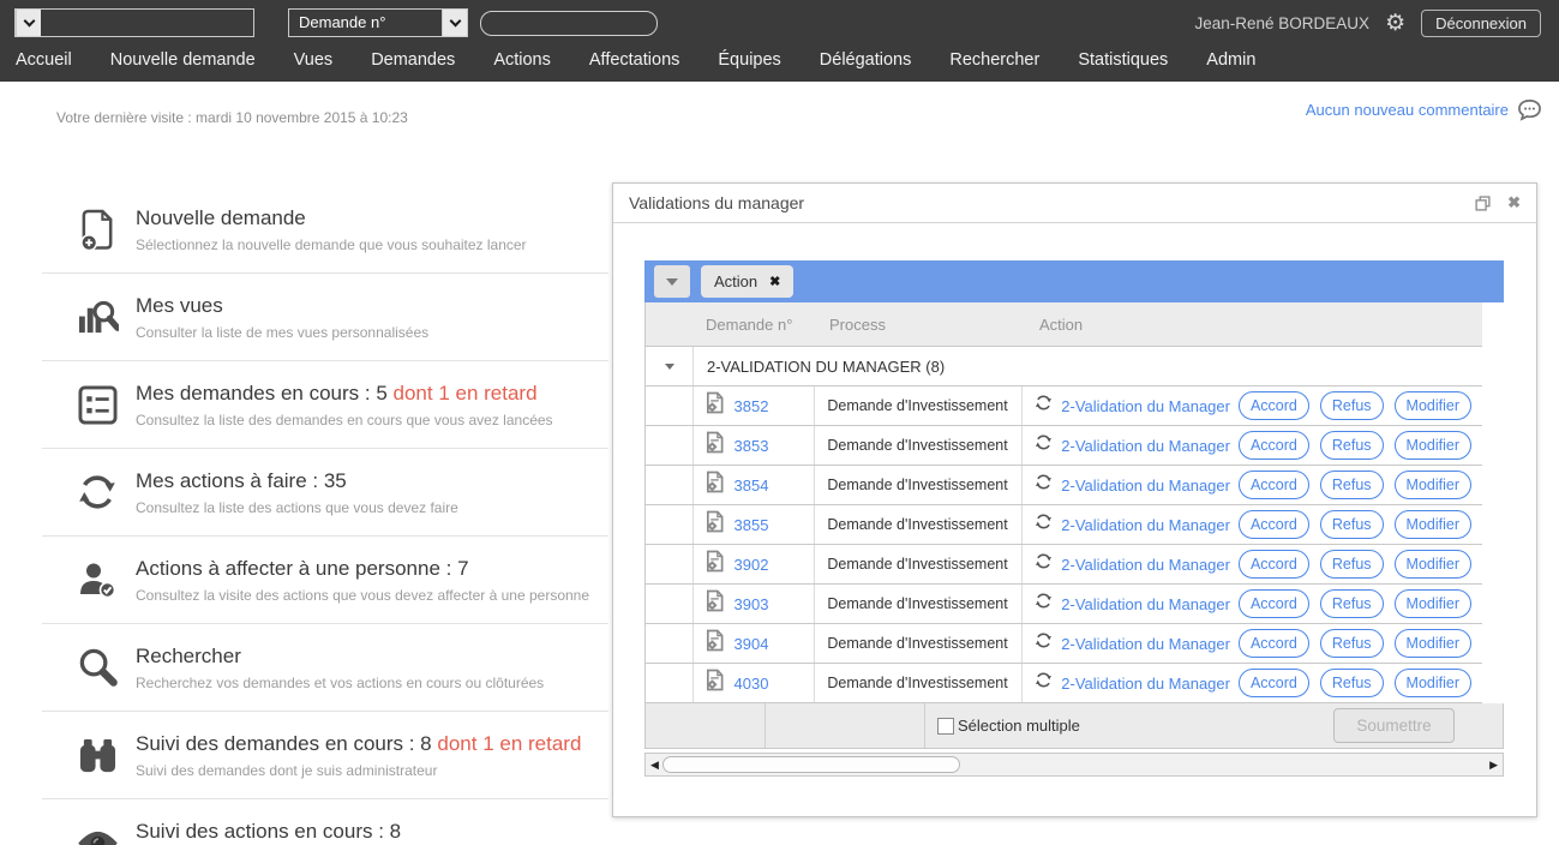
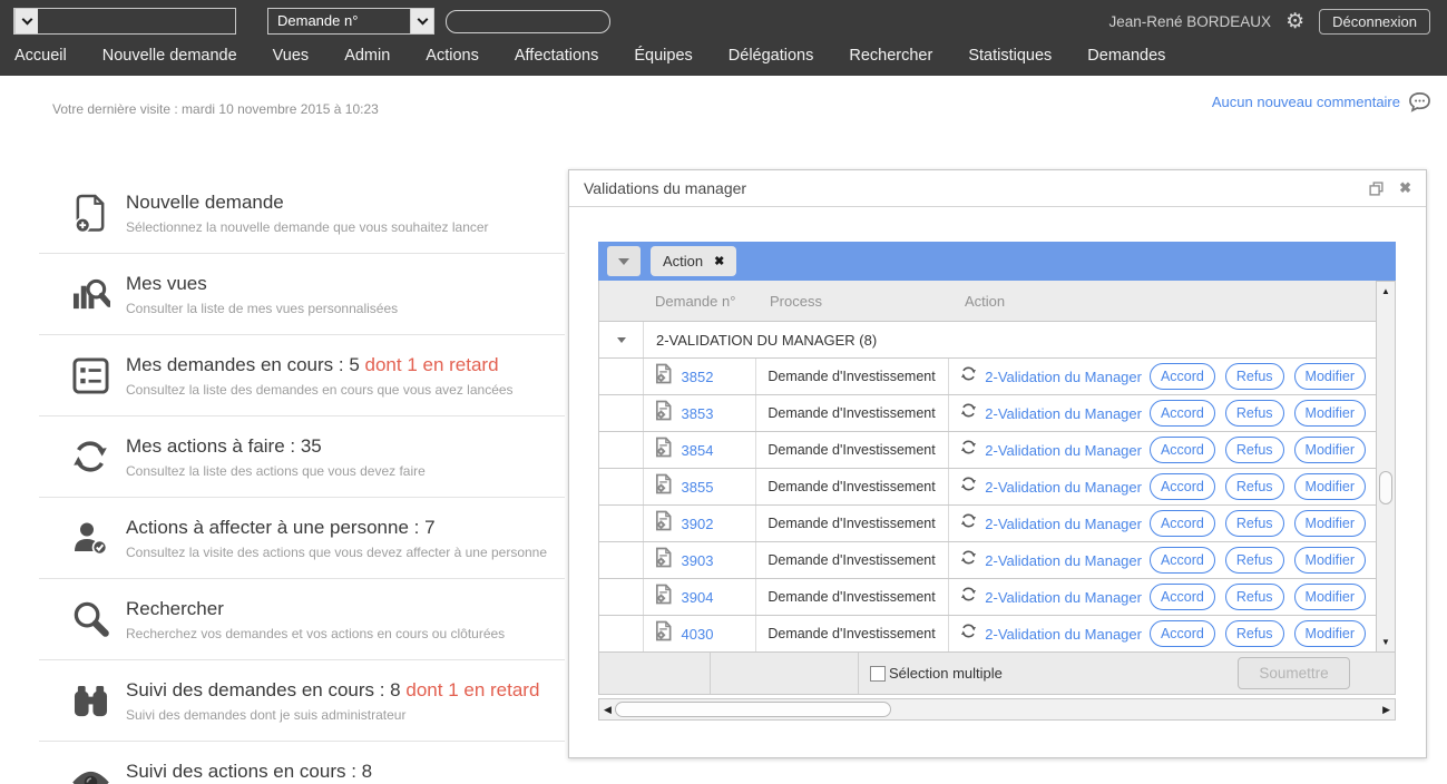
  Demande n°
  Jean-René BORDEAUX
  ⚙
  Déconnexion
  Accueil
  Nouvelle demande
  Vues
- Demandes
+ Admin
  Actions
  Affectations
  Équipes
  Délégations
  Rechercher
  Statistiques
- Admin
+ Demandes
  Votre dernière visite : mardi 10 novembre 2015 à 10:23
  Aucun nouveau commentaire
  Nouvelle demande
  Sélectionnez la nouvelle demande que vous souhaitez lancer
  Mes vues
  Consulter la liste de mes vues personnalisées
  Mes demandes en cours : 5 dont 1 en retard
  Consultez la liste des demandes en cours que vous avez lancées
  Mes actions à faire : 35
  Consultez la liste des actions que vous devez faire
  Actions à affecter à une personne : 7
  Consultez la visite des actions que vous devez affecter à une personne
  Rechercher
  Recherchez vos demandes et vos actions en cours ou clôturées
  Suivi des demandes en cours : 8 dont 1 en retard
  Suivi des demandes dont je suis administrateur
  Suivi des actions en cours : 8
  Validations du manager
  ✖
  Action
  ✖
  Demande n°
  Process
  Action
  2-VALIDATION DU MANAGER (8)
  3852
  Demande d'Investissement
  2-Validation du Manager
  Accord
  Refus
  Modifier
  3853
  Demande d'Investissement
  2-Validation du Manager
  Accord
  Refus
  Modifier
  3854
  Demande d'Investissement
  2-Validation du Manager
  Accord
  Refus
  Modifier
  3855
  Demande d'Investissement
  2-Validation du Manager
  Accord
  Refus
  Modifier
  3902
  Demande d'Investissement
  2-Validation du Manager
  Accord
  Refus
  Modifier
  3903
  Demande d'Investissement
  2-Validation du Manager
  Accord
  Refus
  Modifier
  3904
  Demande d'Investissement
  2-Validation du Manager
  Accord
  Refus
  Modifier
  4030
  Demande d'Investissement
  2-Validation du Manager
  Accord
  Refus
  Modifier
+ ▲
+ ▼
  Sélection multiple
  Soumettre
  ◀
  ▶
